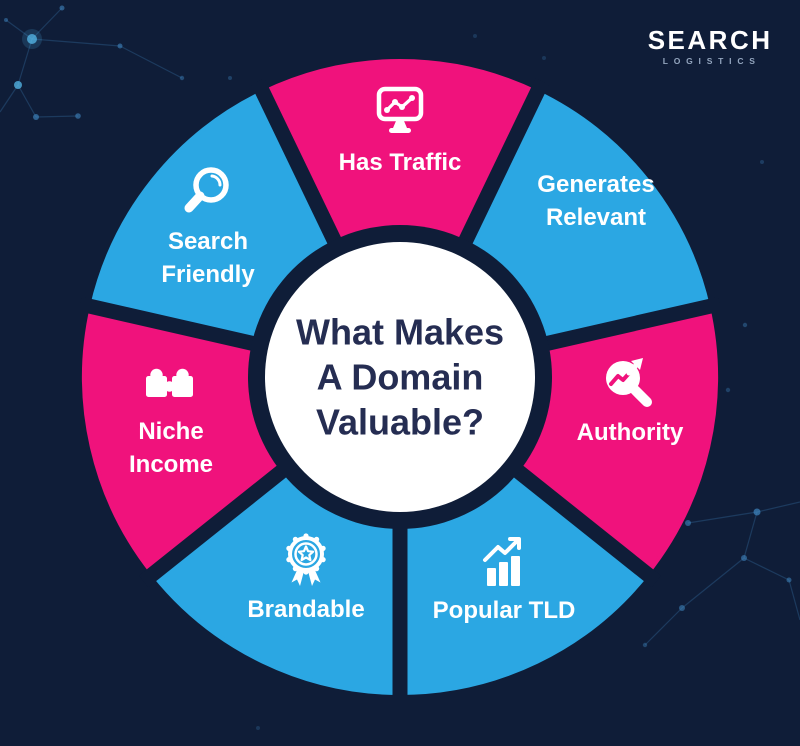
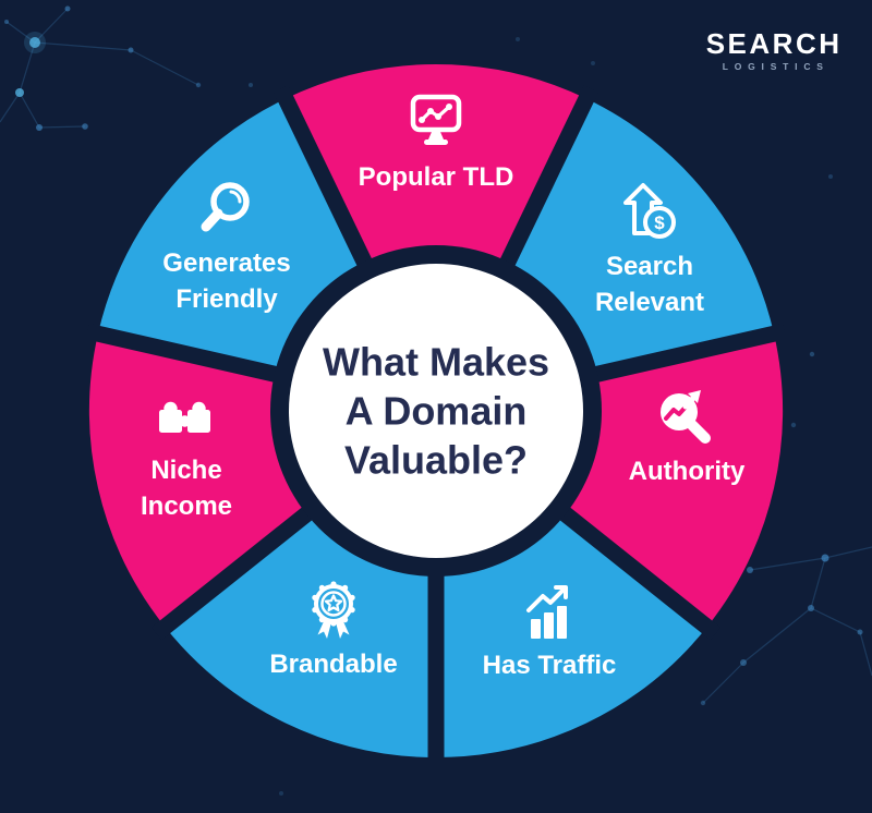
  SEARCH
  LOGISTICS
  What Makes
  A Domain
  Valuable?
- Has Traffic
+ Popular TLD
+ $
- Generates
+ Search
  Relevant
  Authority
- Popular TLD
+ Has Traffic
  Brandable
  Niche
  Income
- Search
+ Generates
  Friendly
